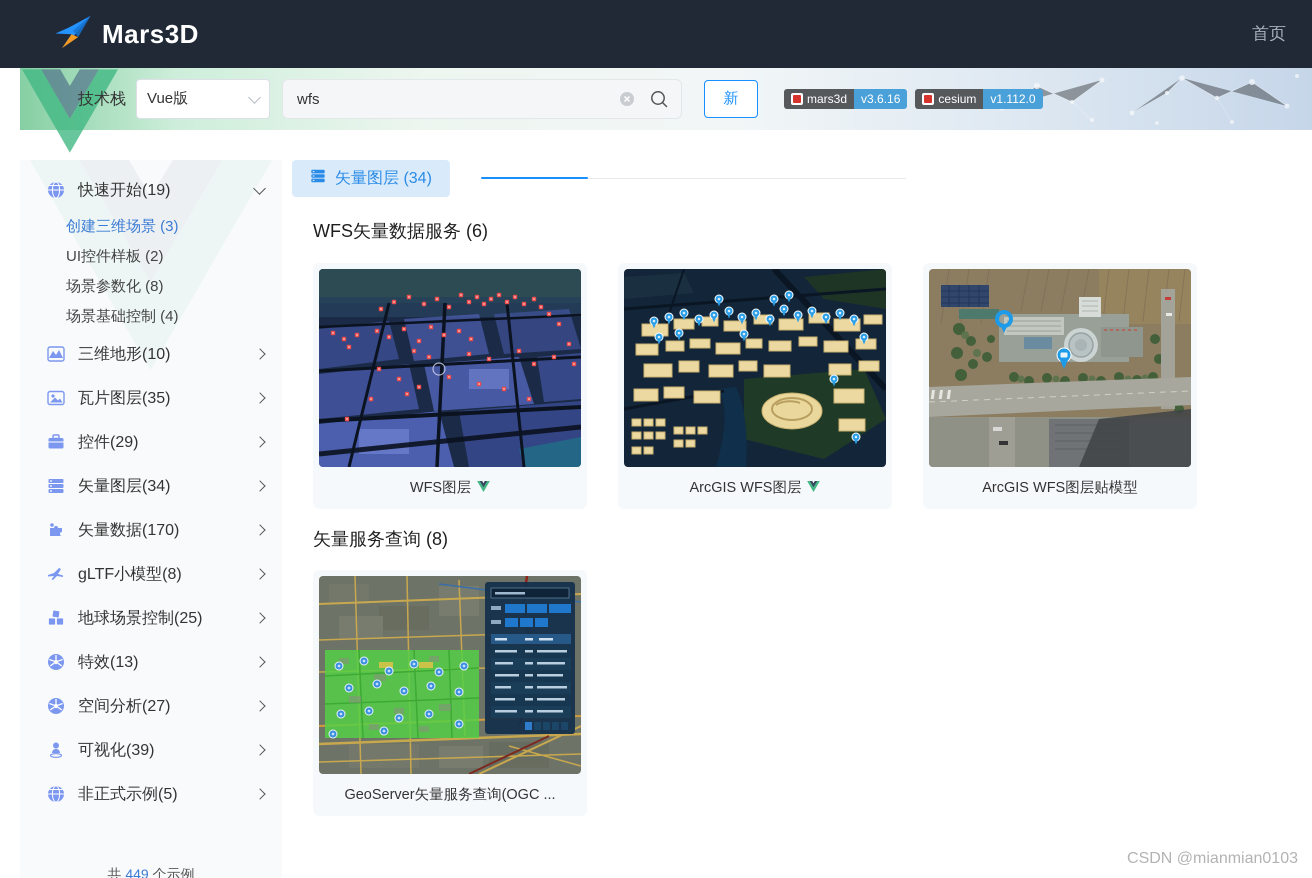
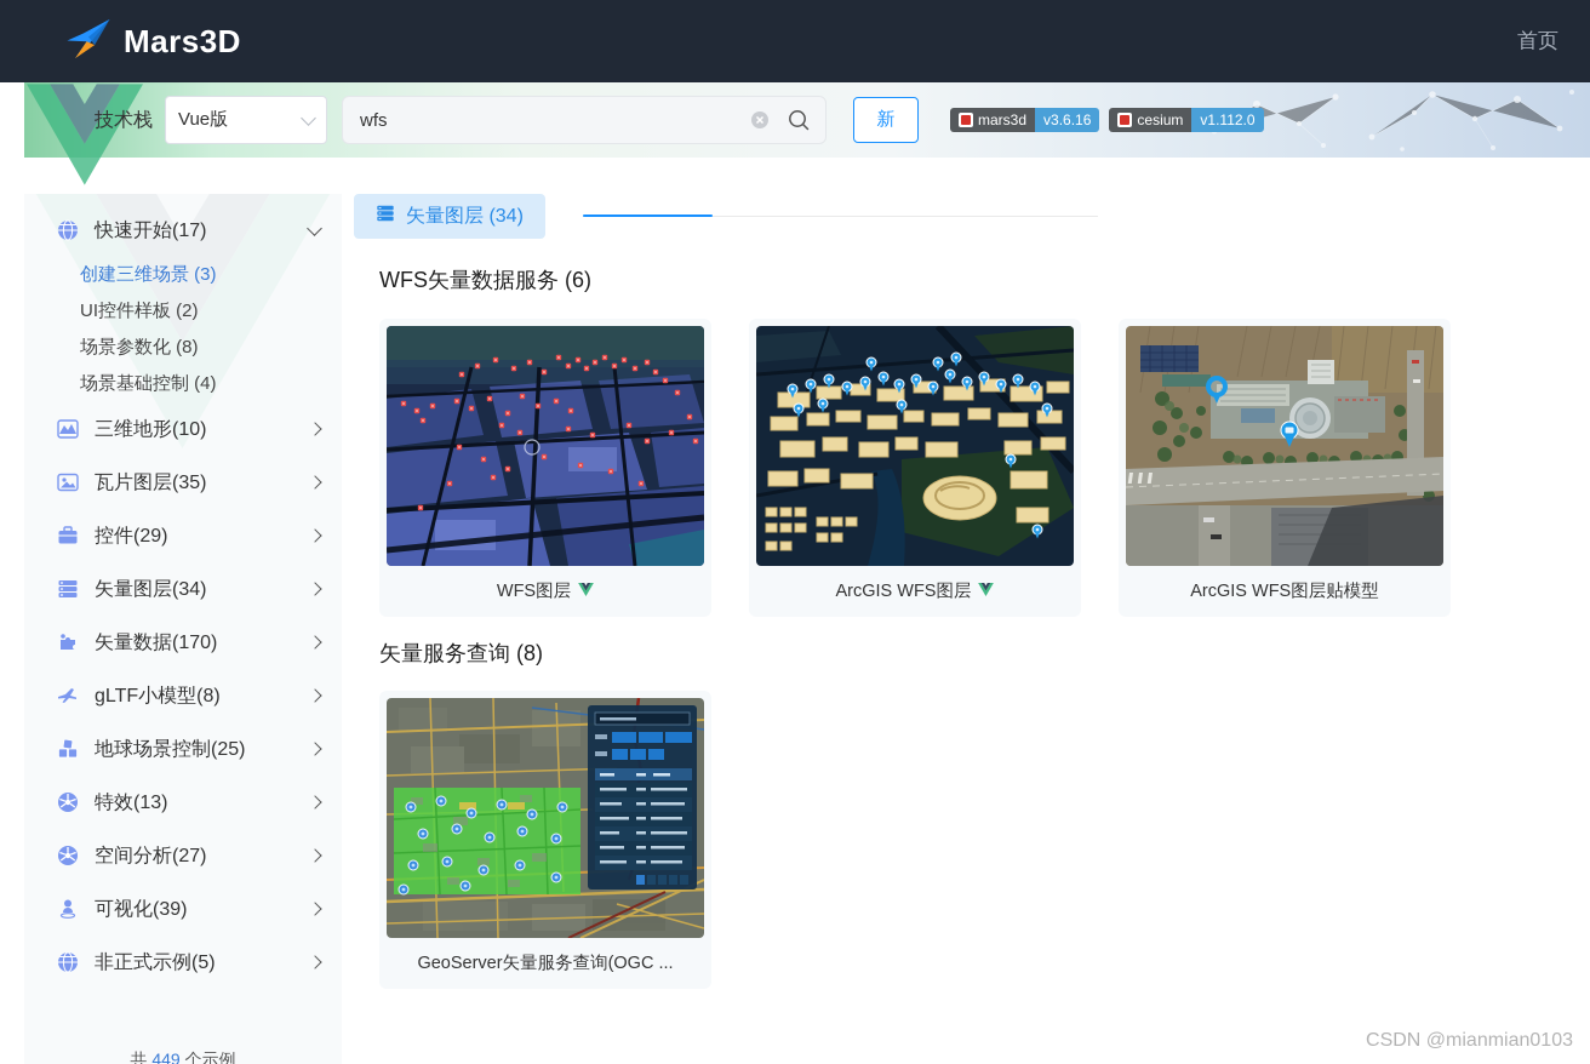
  Mars3D
  首页
  技术栈
  Vue版
  wfs
  新
  mars3d
  v3.6.16
  cesium
  v1.112.0
- 快速开始(19)
+ 快速开始(17)
  创建三维场景 (3)
  UI控件样板 (2)
  场景参数化 (8)
  场景基础控制 (4)
  三维地形(10)
  瓦片图层(35)
  控件(29)
  矢量图层(34)
  矢量数据(170)
  gLTF小模型(8)
  地球场景控制(25)
  特效(13)
  空间分析(27)
  可视化(39)
  非正式示例(5)
  共 449 个示例
  矢量图层 (34)
  WFS矢量数据服务 (6)
  WFS图层
  ArcGIS WFS图层
  ArcGIS WFS图层贴模型
  矢量服务查询 (8)
  GeoServer矢量服务查询(OGC ...
  CSDN @mianmian0103
